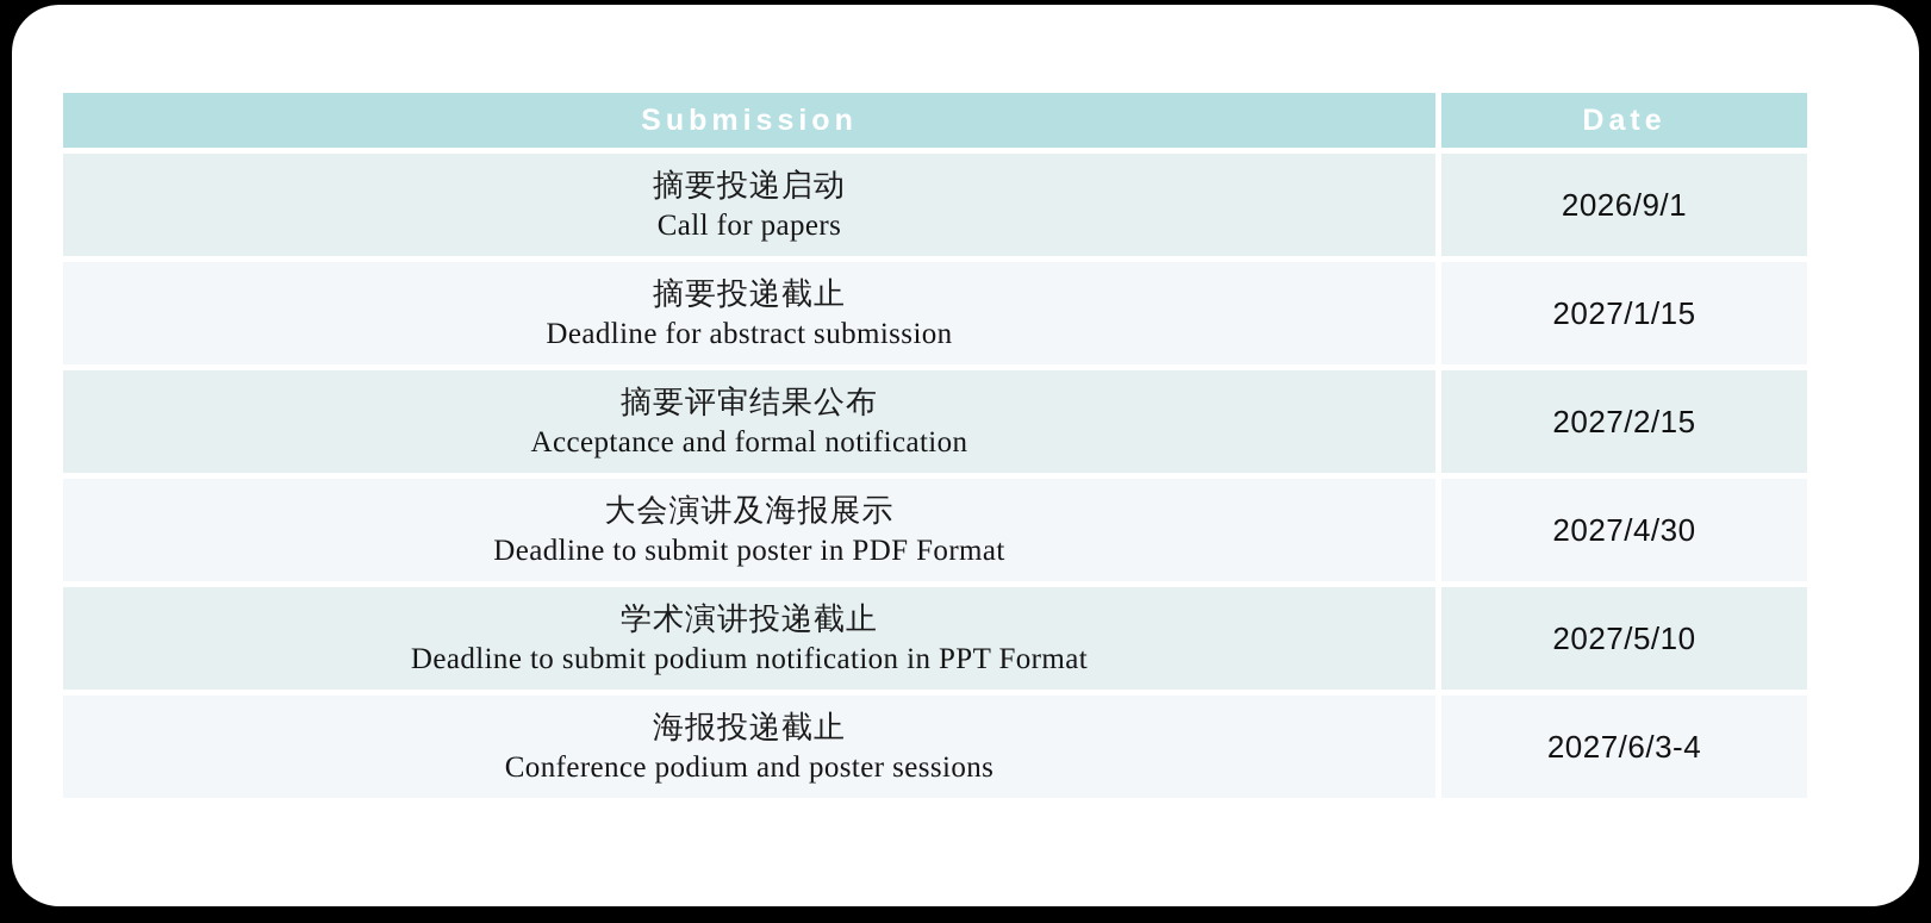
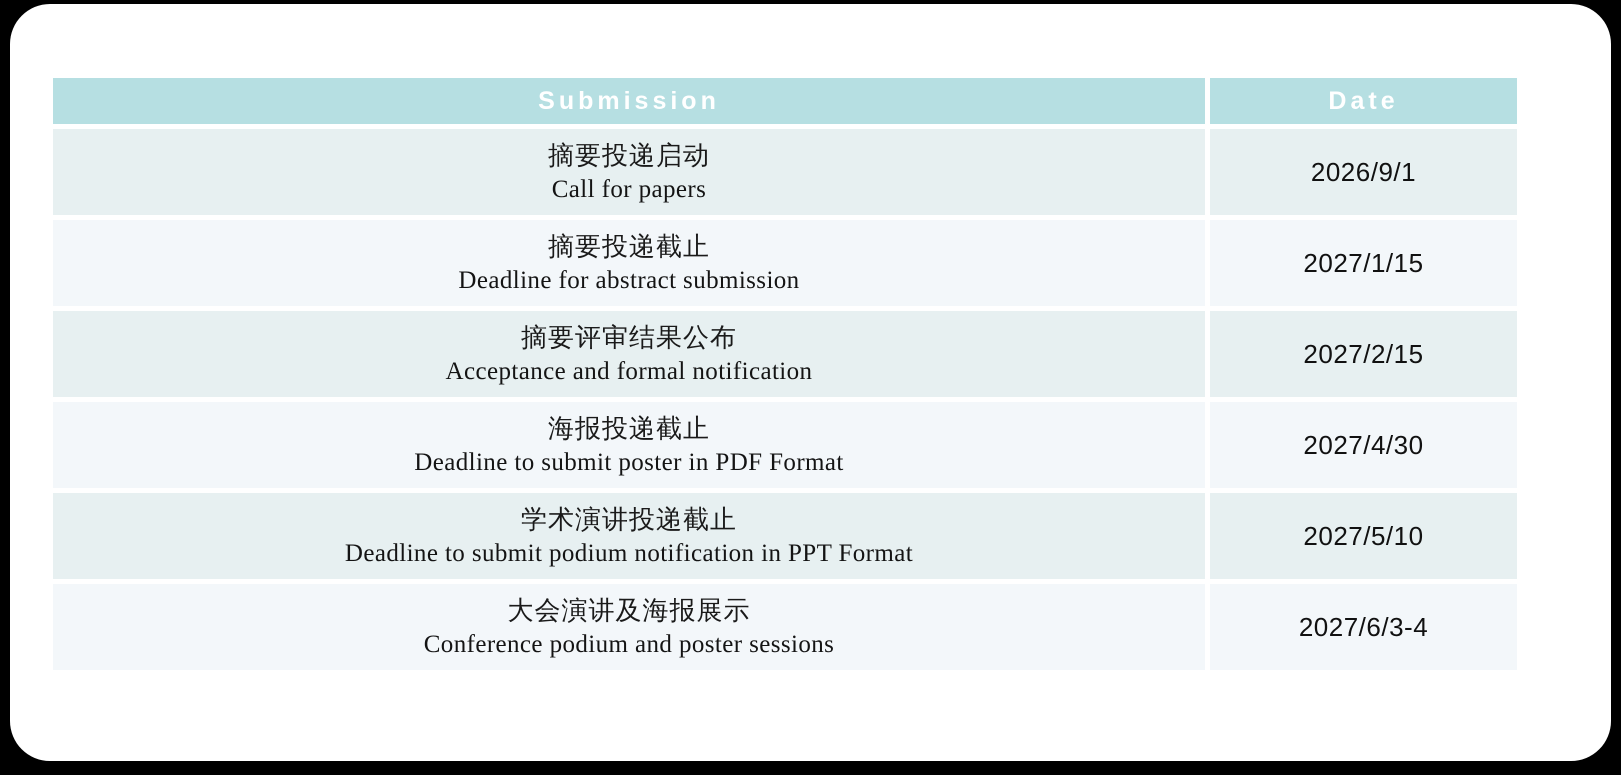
  Submission		Date
  摘要投递启动 Call for papers		2026/9/1
  摘要投递截止 Deadline for abstract submission		2027/1/15
  摘要评审结果公布 Acceptance and formal notification		2027/2/15
- 大会演讲及海报展示 Deadline to submit poster in PDF Format		2027/4/30
+ 海报投递截止 Deadline to submit poster in PDF Format		2027/4/30
  学术演讲投递截止 Deadline to submit podium notification in PPT Format		2027/5/10
- 海报投递截止 Conference podium and poster sessions		2027/6/3-4
+ 大会演讲及海报展示 Conference podium and poster sessions		2027/6/3-4
